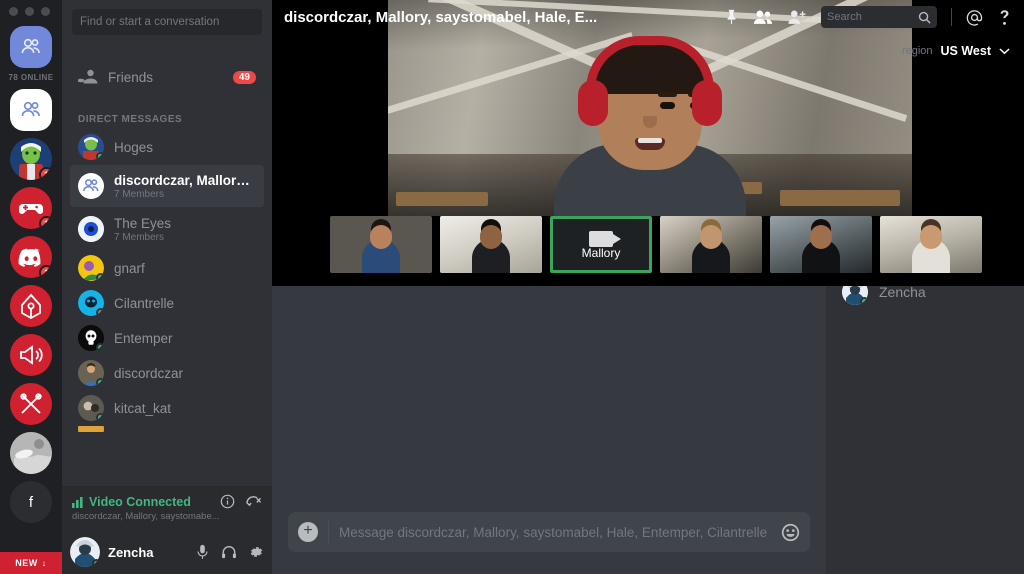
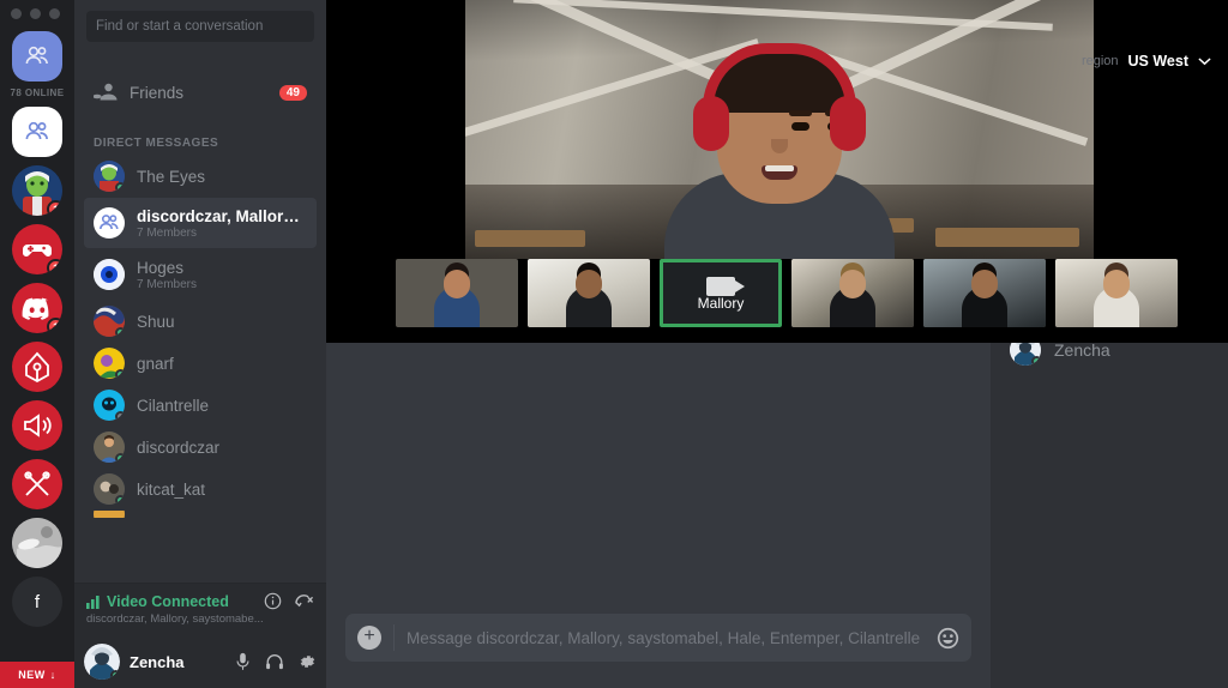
  78 ONLINE
  1
  1
  1
  f
  NEW
  ↓
  Find or start a conversation
  Friends
  49
  DIRECT MESSAGES
- Hoges
+ The Eyes
  discordczar, Mallory, s
  7 Members
- The Eyes
+ Hoges
  7 Members
+ Shuu
  gnarf
  Cilantrelle
- Entemper
  discordczar
  kitcat_kat
  Video Connected
  discordczar, Mallory, saystomabe...
  Zencha
  +
  Message discordczar, Mallory, saystomabel, Hale, Entemper, Cilantrelle
  Zencha
  Mallory
  region
  US West
- discordczar, Mallory, saystomabel, Hale, E...
- Search
